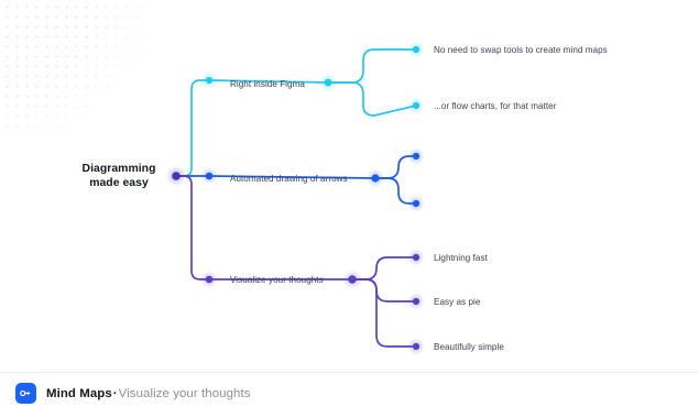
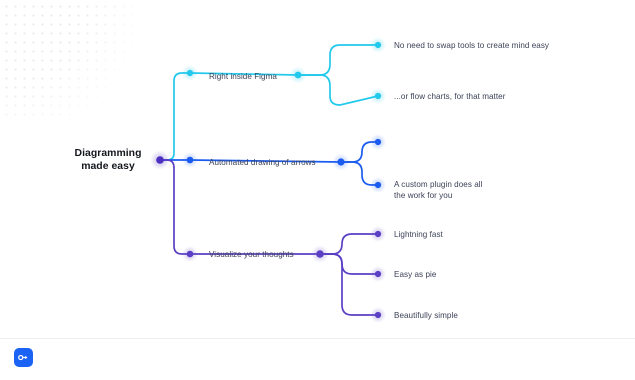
  Diagramming
  made easy
  Right inside Figma
  Automated drawing of arrows
  Visualize your thoughts
- No need to swap tools to create mind maps
+ No need to swap tools to create mind easy
  ...or flow charts, for that matter
+ A custom plugin does all
+ the work for you
  Lightning fast
  Easy as pie
  Beautifully simple
- Mind Maps·Visualize your thoughts
